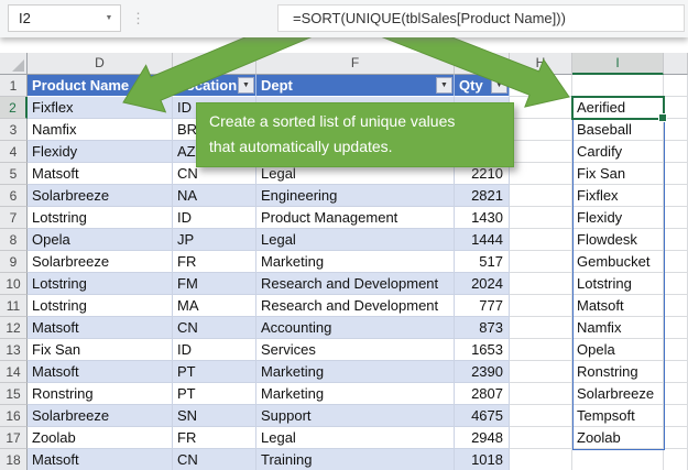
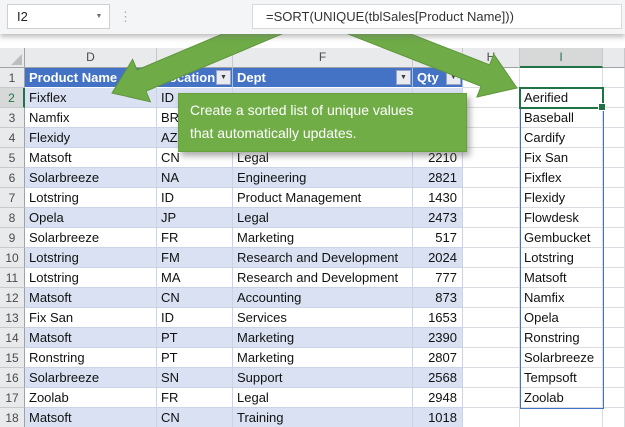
  D
  F
  H
  I
  1
  Product Name
  cation
  Dept
  Qty
  2
  Fixflex
  ID
  Aerified
  3
  Namfix
  BR
  Baseball
  4
  Flexidy
  AZ
  Cardify
  5
  Matsoft
  CN
  Legal
  2210
  Fix San
  6
  Solarbreeze
  NA
  Engineering
  2821
  Fixflex
  7
  Lotstring
  ID
  Product Management
  1430
  Flexidy
  8
  Opela
  JP
  Legal
- 1444
+ 2473
  Flowdesk
  9
  Solarbreeze
  FR
  Marketing
  517
  Gembucket
  10
  Lotstring
  FM
  Research and Development
  2024
  Lotstring
  11
  Lotstring
  MA
  Research and Development
  777
  Matsoft
  12
  Matsoft
  CN
  Accounting
  873
  Namfix
  13
  Fix San
  ID
  Services
  1653
  Opela
  14
  Matsoft
  PT
  Marketing
  2390
  Ronstring
  15
  Ronstring
  PT
  Marketing
  2807
  Solarbreeze
  16
  Solarbreeze
  SN
  Support
- 4675
+ 2568
  Tempsoft
  17
  Zoolab
  FR
  Legal
  2948
  Zoolab
  18
  Matsoft
  CN
  Training
  1018
  I2
  ⋮
  =SORT(UNIQUE(tblSales[Product Name]))
  Create a sorted list of unique values
  that automatically updates.
